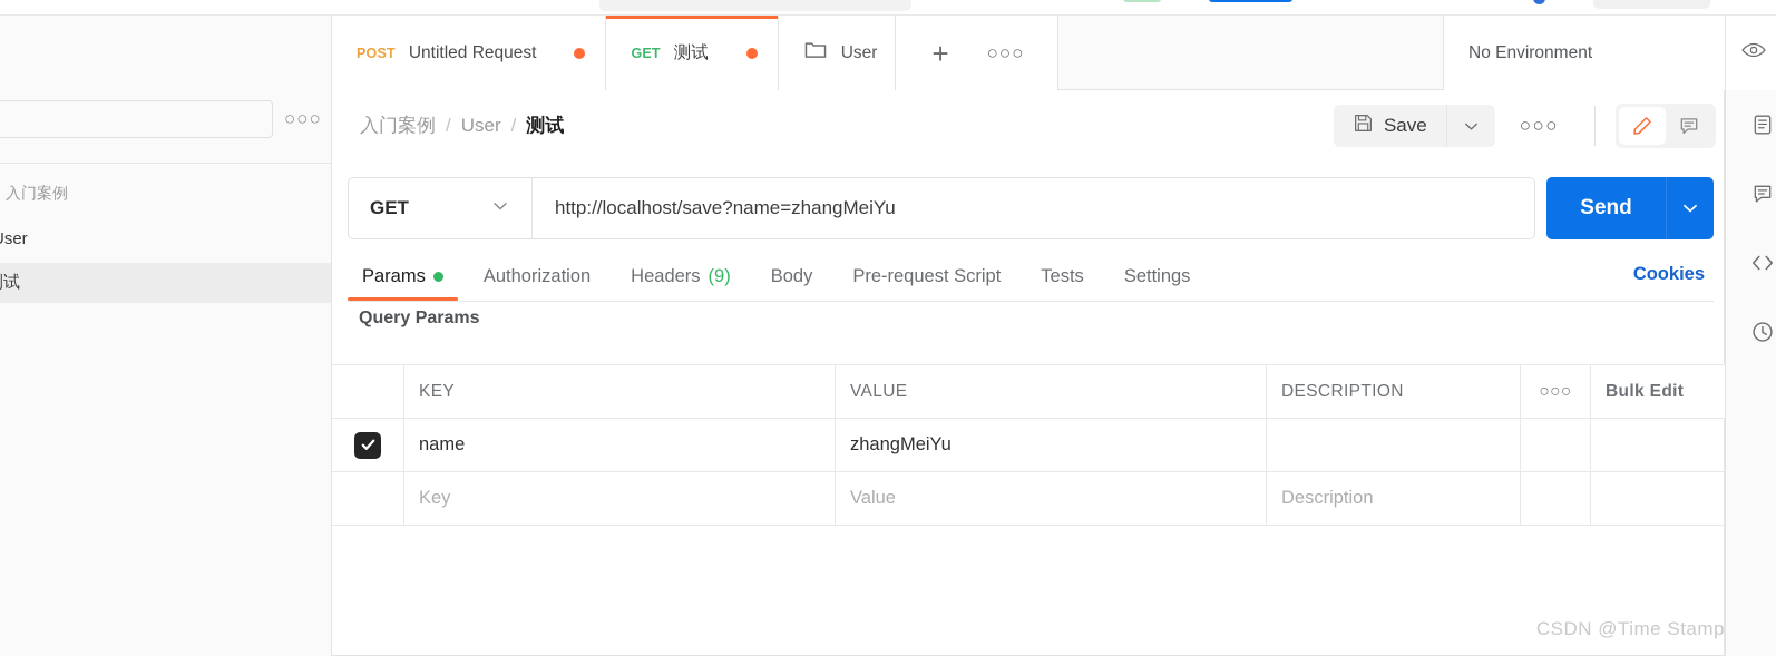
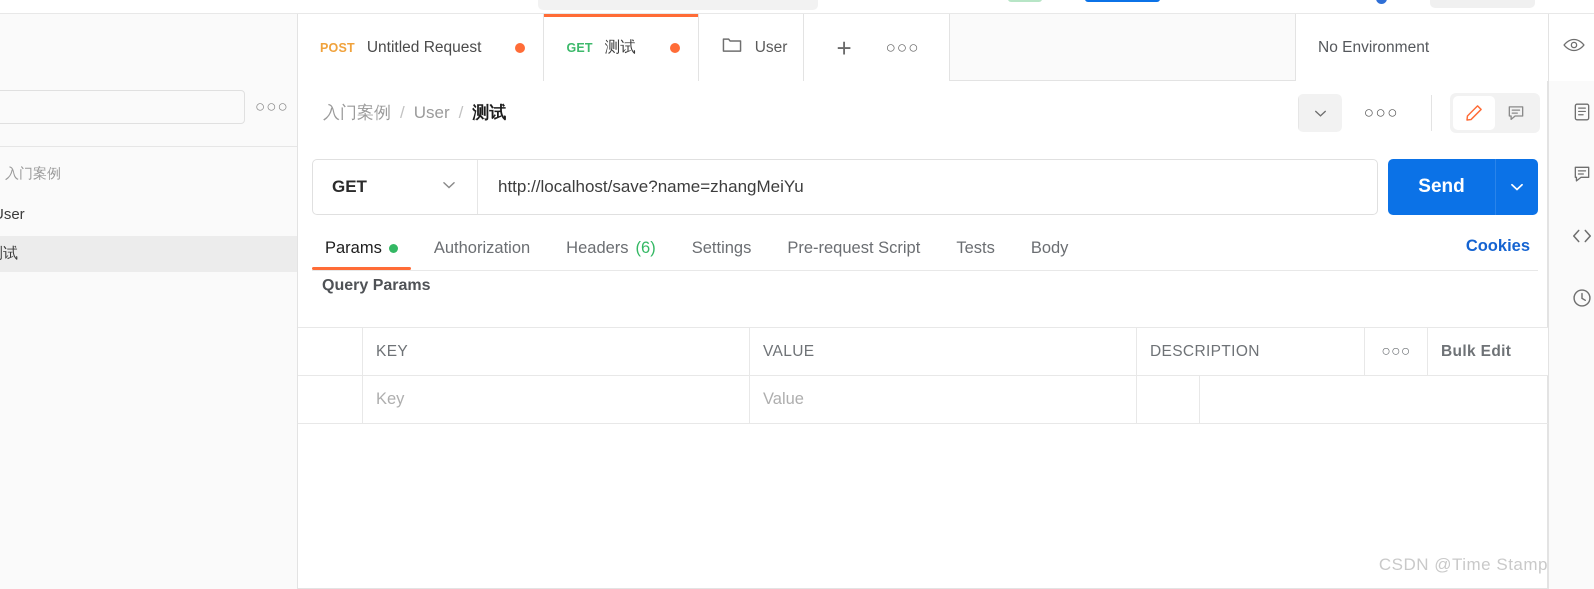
  ○○○
  入门案例
  ser
  POST
  Untitled Request
  GET
  测试
  User
  +
  ○○○
  No Environment
  入门案例
  /
  User
  /
  测试
- Save
  ○○○
  GET
  http://localhost/save?name=zhangMeiYu
  Send
  Params
  Authorization
  Headers
- (9)
+ (6)
- Body
+ Settings
  Pre-request Script
  Tests
- Settings
+ Body
  Cookies
  Query Params
  KEY
  VALUE
  DESCRIPTION
  ○○○
  Bulk Edit
- name
- zhangMeiYu
  Key
  Value
- Description
  CSDN @Time Stamp
